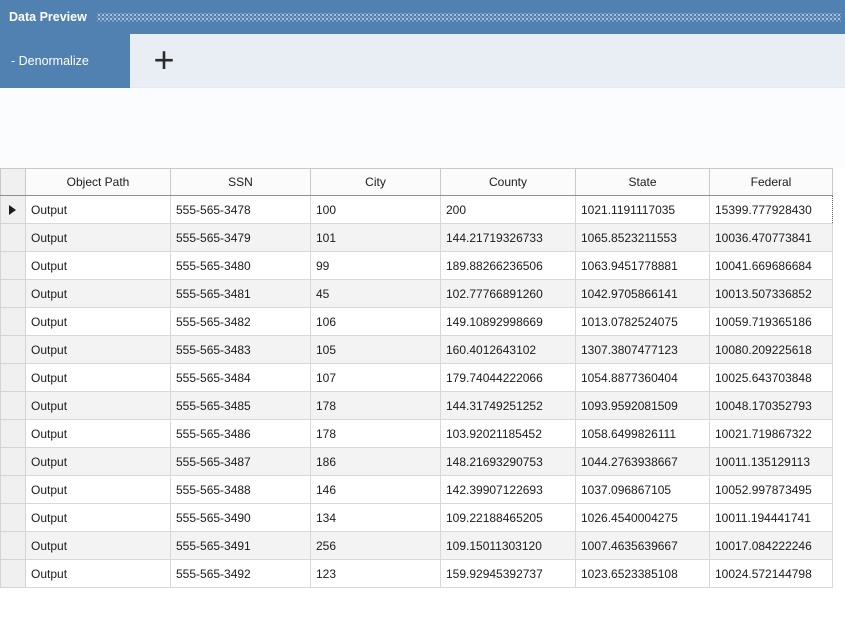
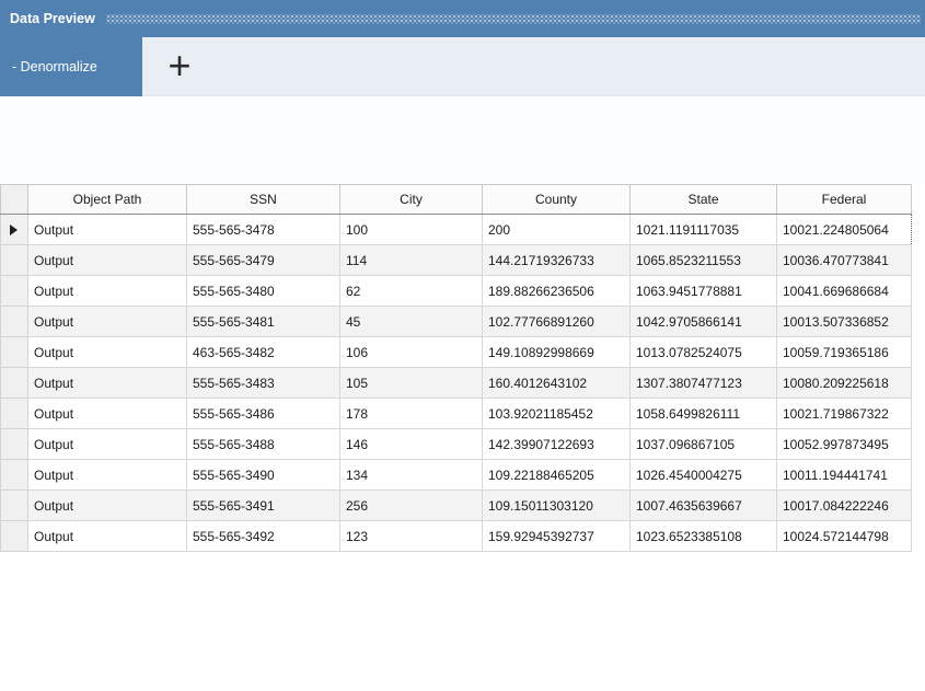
  Data Preview
  - Denormalize
  +
  	Object Path	SSN	City	County	State	Federal
- 	Output	555-565-3478	100	200	1021.1191117035	15399.777928430
+ 	Output	555-565-3478	100	200	1021.1191117035	10021.224805064
- 	Output	555-565-3479	101	144.21719326733	1065.8523211553	10036.470773841
+ 	Output	555-565-3479	114	144.21719326733	1065.8523211553	10036.470773841
- 	Output	555-565-3480	99	189.88266236506	1063.9451778881	10041.669686684
+ 	Output	555-565-3480	62	189.88266236506	1063.9451778881	10041.669686684
  	Output	555-565-3481	45	102.77766891260	1042.9705866141	10013.507336852
- 	Output	555-565-3482	106	149.10892998669	1013.0782524075	10059.719365186
+ 	Output	463-565-3482	106	149.10892998669	1013.0782524075	10059.719365186
  	Output	555-565-3483	105	160.4012643102	1307.3807477123	10080.209225618
- 	Output	555-565-3484	107	179.74044222066	1054.8877360404	10025.643703848
- 	Output	555-565-3485	178	144.31749251252	1093.9592081509	10048.170352793
  	Output	555-565-3486	178	103.92021185452	1058.6499826111	10021.719867322
- 	Output	555-565-3487	186	148.21693290753	1044.2763938667	10011.135129113
  	Output	555-565-3488	146	142.39907122693	1037.096867105	10052.997873495
  	Output	555-565-3490	134	109.22188465205	1026.4540004275	10011.194441741
  	Output	555-565-3491	256	109.15011303120	1007.4635639667	10017.084222246
  	Output	555-565-3492	123	159.92945392737	1023.6523385108	10024.572144798
